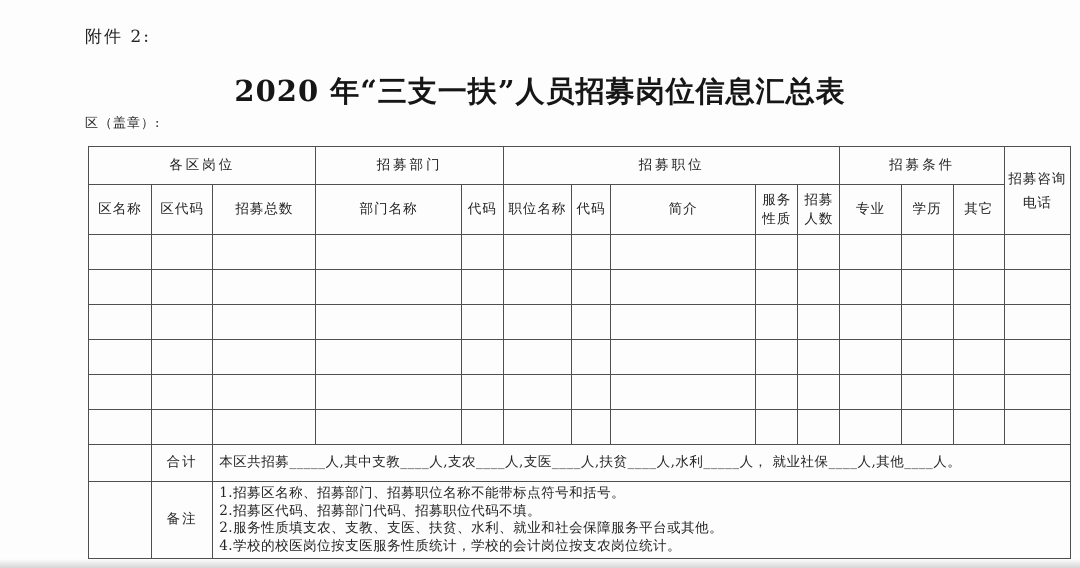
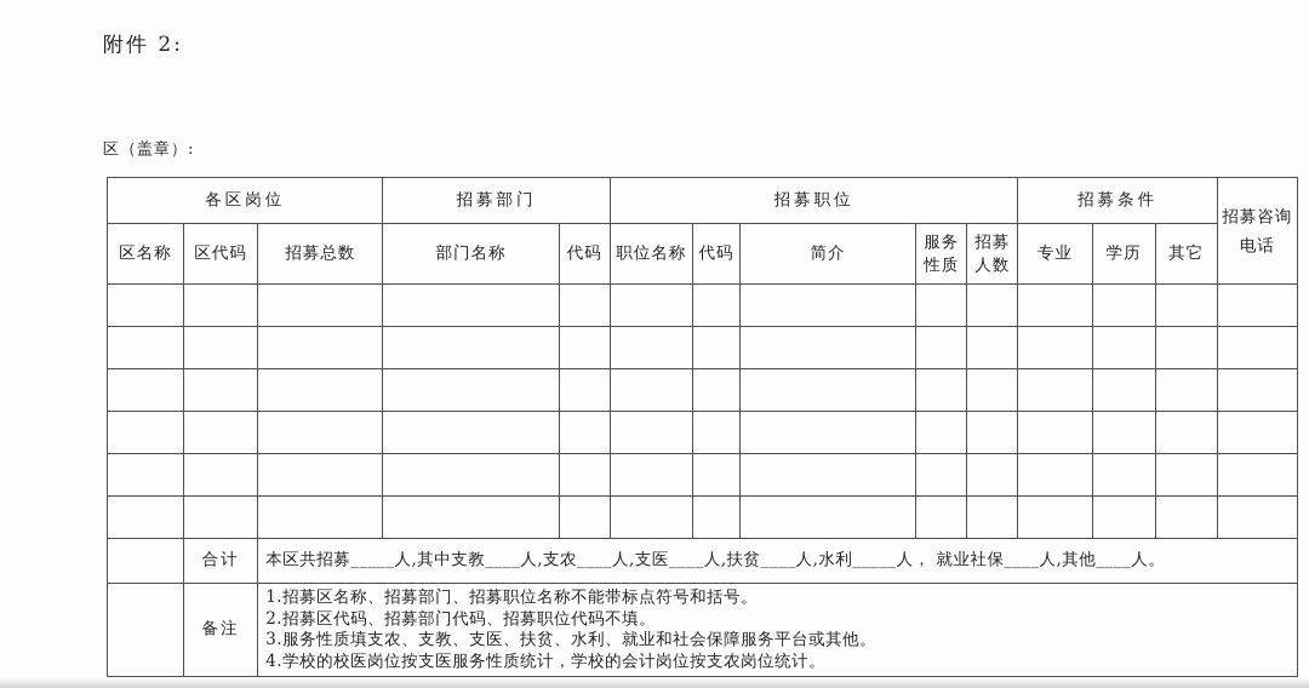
  附件 2:
- 2020 年“三支一扶”人员招募岗位信息汇总表
  区（盖章）:
  各区岗位	招募部门	招募职位	招募条件	招募咨询 电话
  区名称	区代码	招募总数	部门名称	代码	职位名称	代码	简介	服务性质	招募人数	专业	学历	其它
  	合计	本区共招募_____人,其中支教____人,支农____人,支医____人,扶贫____人,水利_____人， 就业社保____人,其他____人。
- 	备注	1.招募区名称、招募部门、招募职位名称不能带标点符号和括号。 2.招募区代码、招募部门代码、招募职位代码不填。 2.服务性质填支农、支教、支医、扶贫、水利、就业和社会保障服务平台或其他。 4.学校的校医岗位按支医服务性质统计，学校的会计岗位按支农岗位统计。
+ 	备注	1.招募区名称、招募部门、招募职位名称不能带标点符号和括号。 2.招募区代码、招募部门代码、招募职位代码不填。 3.服务性质填支农、支教、支医、扶贫、水利、就业和社会保障服务平台或其他。 4.学校的校医岗位按支医服务性质统计，学校的会计岗位按支农岗位统计。
